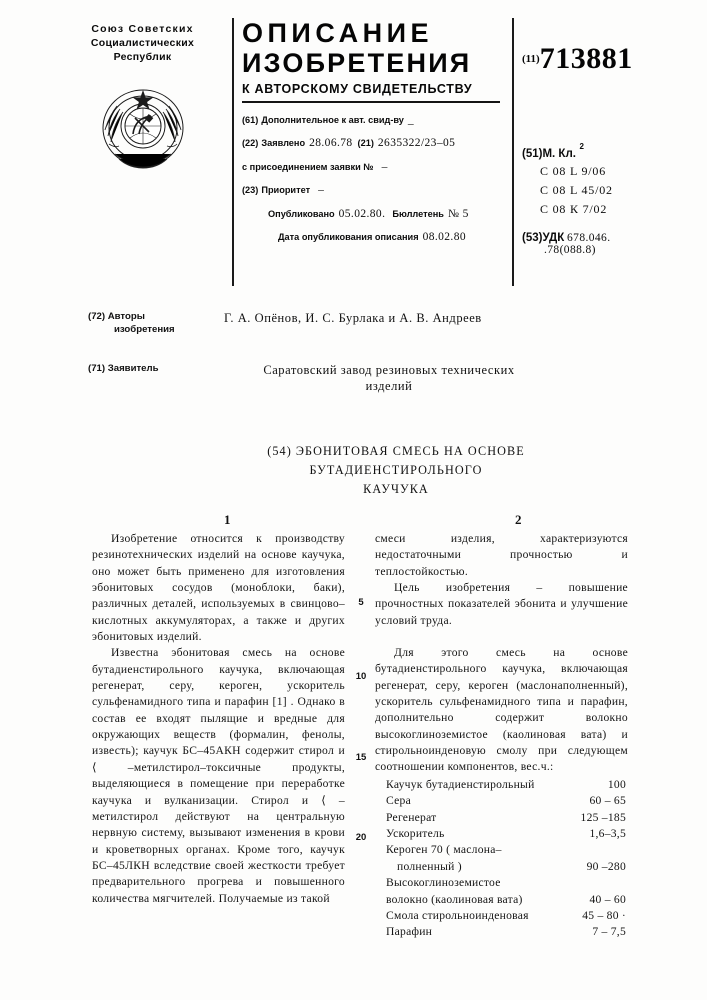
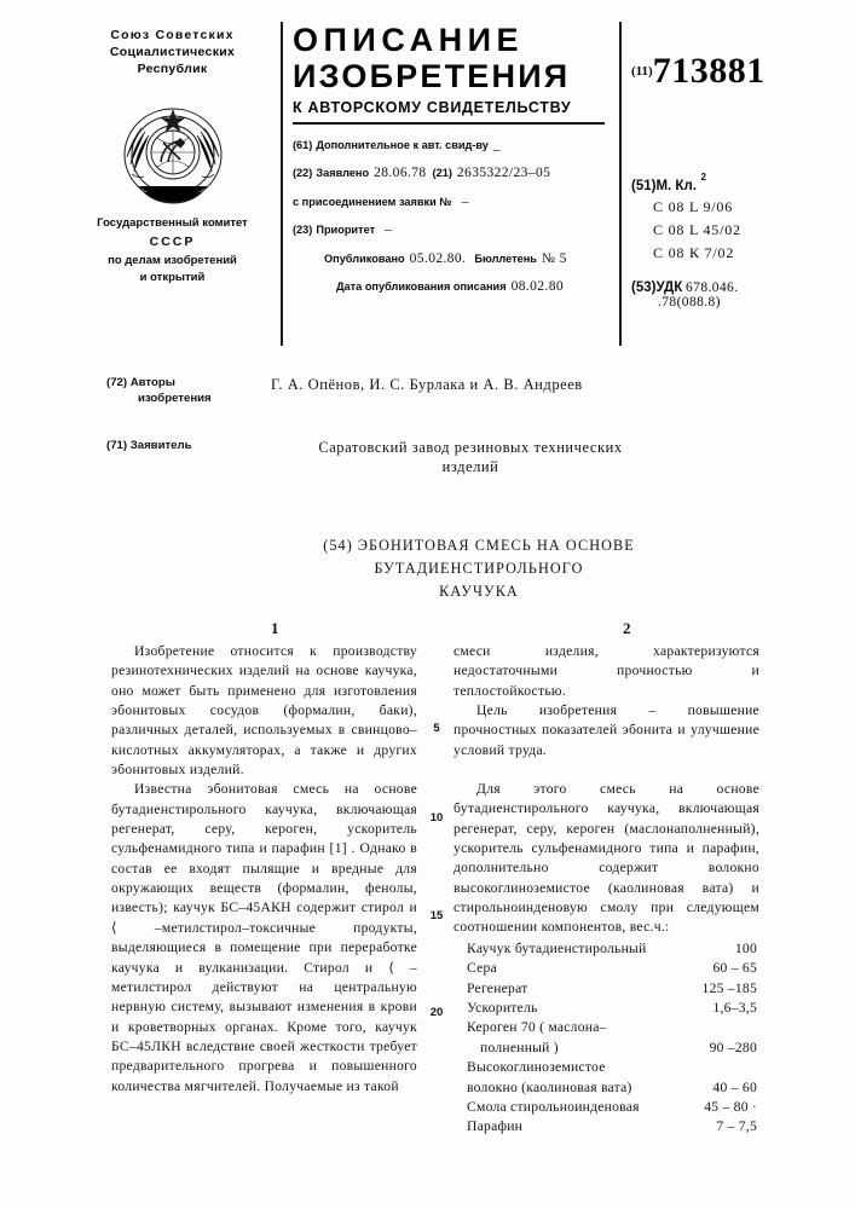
  Союз Советских
  Социалистических
  Республик
+ Государственный комитет
+ СССР
+ по делам изобретений
+ и открытий
  ОПИСАНИЕ
  ИЗОБРЕТЕНИЯ
  К АВТОРСКОМУ СВИДЕТЕЛЬСТВУ
  (61)
  Дополнительное к авт. свид-ву
  _
  (22)
  Заявлено
  28.06.78
  (21)
  2635322/23–05
  с присоединением заявки №
  –
  (23)
  Приоритет
  –
  Опубликовано
  05.02.80.
  Бюллетень
  № 5
  Дата опубликования описания
  08.02.80
  (11)713881
  (51)М. Кл.
  2
  С 08 L 9/06
  С 08 L 45/02
  С 08 К 7/02
  (53)УДК 678.046.
  .78(088.8)
  (72) Авторы
  изобретения
  Г. А. Опёнов, И. С. Бурлака и А. В. Андреев
  (71) Заявитель
  Саратовский завод резиновых технических
  изделий
  (54) ЭБОНИТОВАЯ СМЕСЬ НА ОСНОВЕ БУТАДИЕНСТИРОЛЬНОГО
  КАУЧУКА
  1
  2
- Изобретение относится к производству резинотехнических изделий на основе каучука, оно может быть применено для изготовления эбонитовых сосудов (моноблоки, баки), различных деталей, используемых в свинцово–кислотных аккумуляторах, а также и других эбонитовых изделий.
+ Изобретение относится к производству резинотехнических изделий на основе каучука, оно может быть применено для изготовления эбонитовых сосудов (формалин, баки), различных деталей, используемых в свинцово–кислотных аккумуляторах, а также и других эбонитовых изделий.
  Известна эбонитовая смесь на основе бутадиенстирольного каучука, включающая регенерат, серу, кероген, ускоритель сульфенамидного типа и парафин [1] . Однако в состав ее входят пылящие и вредные для окружающих веществ (формалин, фенолы, известь); каучук БС–45АКН содержит стирол и ⟨ –метилстирол–токсичные продукты, выделяющиеся в помещение при переработке каучука и вулканизации. Стирол и ⟨ –метилстирол действуют на центральную нервную систему, вызывают изменения в крови и кроветворных органах. Кроме того, каучук БС–45ЛКН вследствие своей жесткости требует предварительного прогрева и повышенного количества мягчителей. Получаемые из такой
  5
  10
  15
  20
  смеси изделия, характеризуются недостаточными прочностью и теплостойкостью.
  Цель изобретения – повышение прочностных показателей эбонита и улучшение условий труда.
  Для этого смесь на основе бутадиенстирольного каучука, включающая регенерат, серу, кероген (маслонаполненный), ускоритель сульфенамидного типа и парафин, дополнительно содержит волокно высокоглиноземистое (каолиновая вата) и стирольноиндeновую смолу при следующем соотношении компонентов, вес.ч.:
  Каучук бутадиенстирольный
  100
  Сера
  60 – 65
  Регенерат
  125 –185
  Ускоритель
  1,6–3,5
  Кероген 70 ( маслона–
  полненный )
  90 –280
  Высокоглиноземистое
  волокно (каолиновая вата)
  40 – 60
  Смола стирольноинденовая
  45 – 80 ·
  Парафин
  7 – 7,5
